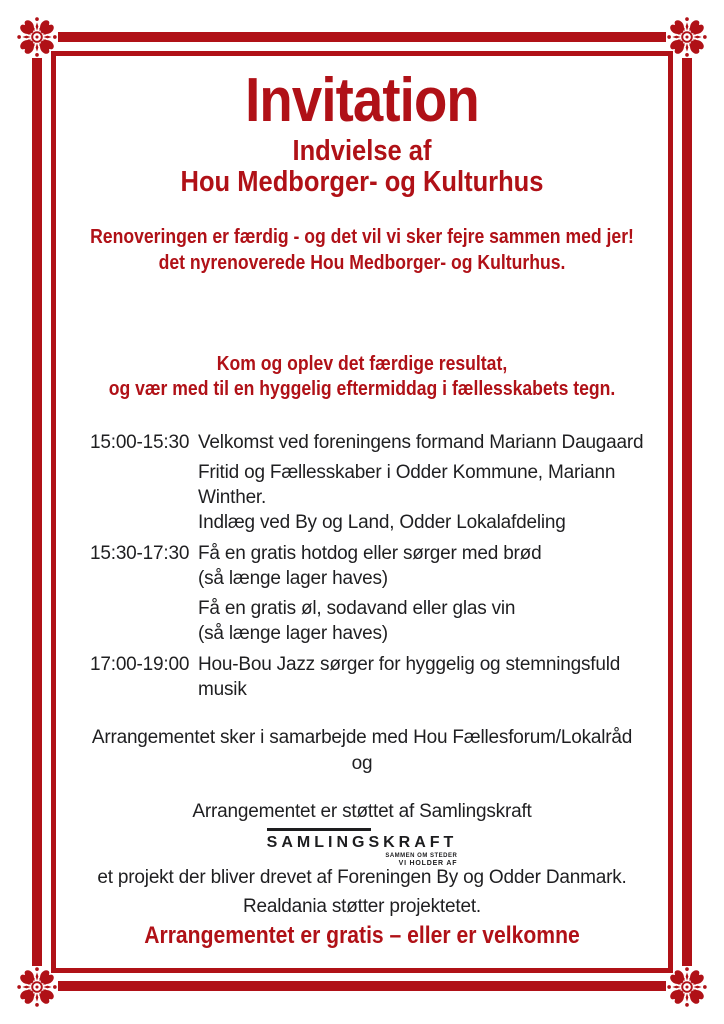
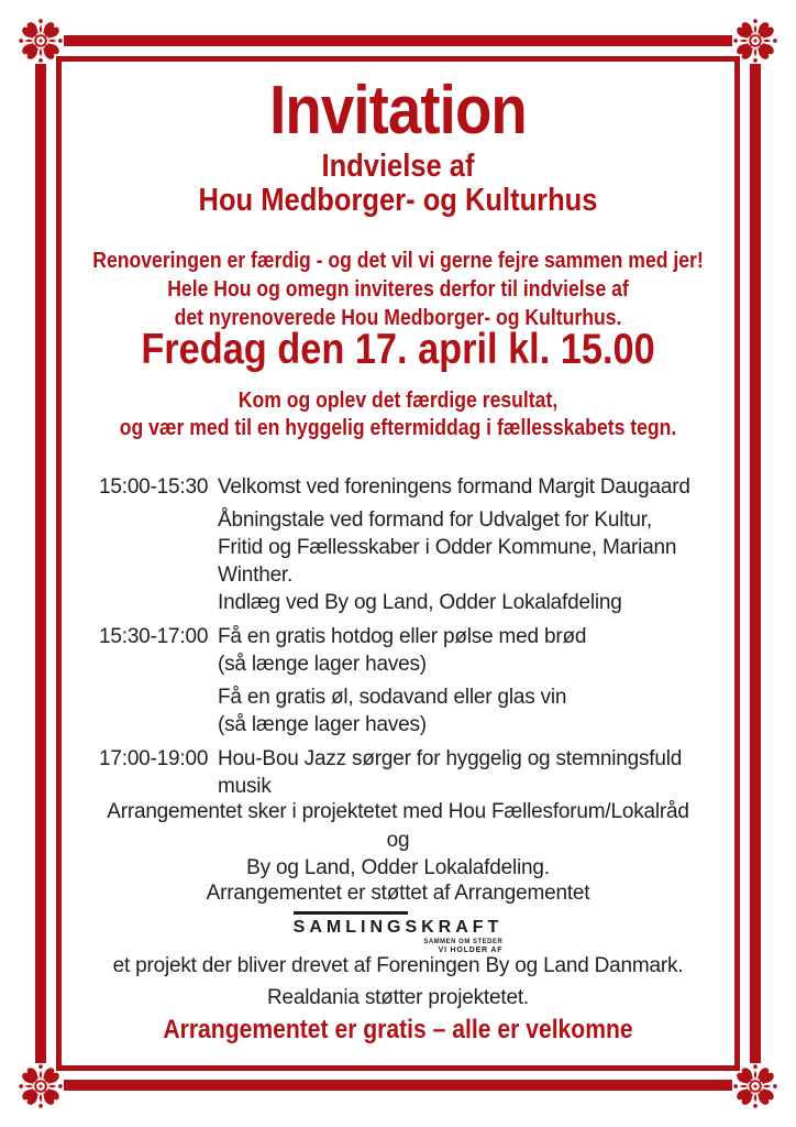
  Invitation
  Indvielse af
  Hou Medborger- og Kulturhus
- Renoveringen er færdig - og det vil vi sker fejre sammen med jer!
+ Renoveringen er færdig - og det vil vi gerne fejre sammen med jer!
+ Hele Hou og omegn inviteres derfor til indvielse af
  det nyrenoverede Hou Medborger- og Kulturhus.
+ Fredag den 17. april kl. 15.00
  Kom og oplev det færdige resultat,
  og vær med til en hyggelig eftermiddag i fællesskabets tegn.
  15:00-15:30
- Velkomst ved foreningens formand Mariann Daugaard
+ Velkomst ved foreningens formand Margit Daugaard
+ Åbningstale ved formand for Udvalget for Kultur,
  Fritid og Fællesskaber i Odder Kommune, Mariann
  Winther.
  Indlæg ved By og Land, Odder Lokalafdeling
- 15:30-17:30
+ 15:30-17:00
- Få en gratis hotdog eller sørger med brød
+ Få en gratis hotdog eller pølse med brød
  (så længe lager haves)
  Få en gratis øl, sodavand eller glas vin
  (så længe lager haves)
  17:00-19:00
  Hou-Bou Jazz sørger for hyggelig og stemningsfuld
  musik
- Arrangementet sker i samarbejde med Hou Fællesforum/Lokalråd
+ Arrangementet sker i projektetet med Hou Fællesforum/Lokalråd
  og
+ By og Land, Odder Lokalafdeling.
- Arrangementet er støttet af Samlingskraft
+ Arrangementet er støttet af Arrangementet
  SAMLINGSKRAFT
- et projekt der bliver drevet af Foreningen By og Odder Danmark.
+ et projekt der bliver drevet af Foreningen By og Land Danmark.
  Realdania støtter projektetet.
- Arrangementet er gratis – eller er velkomne
+ Arrangementet er gratis – alle er velkomne
